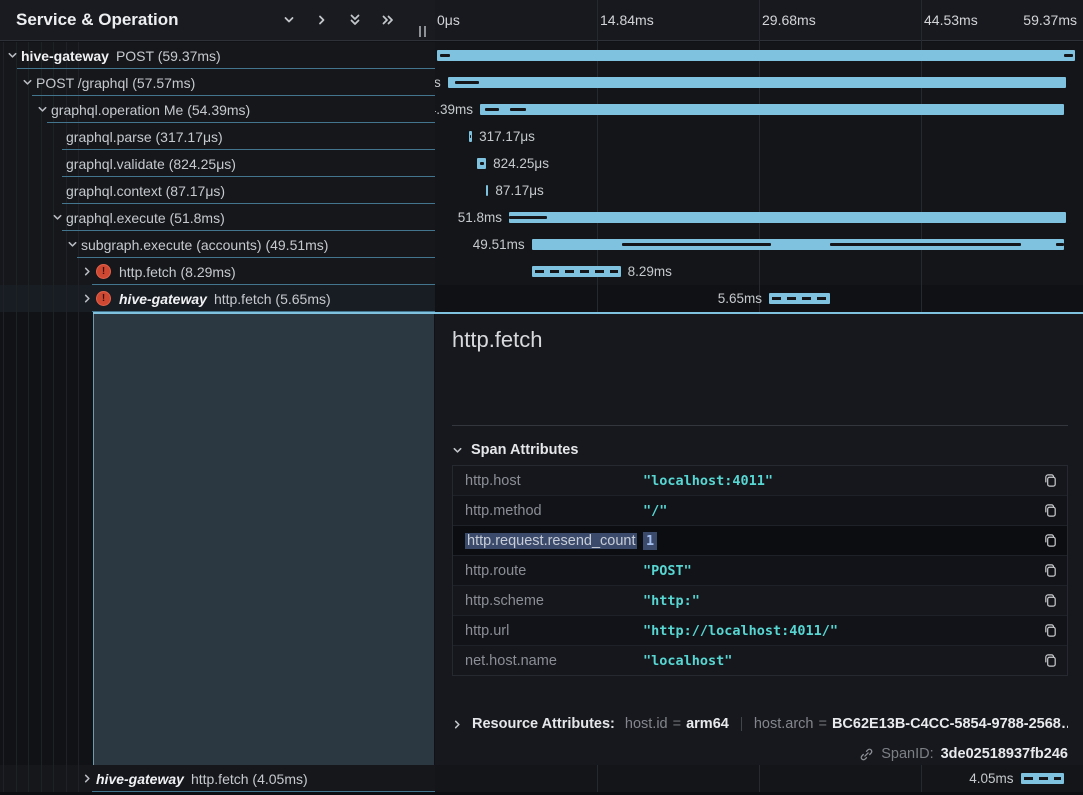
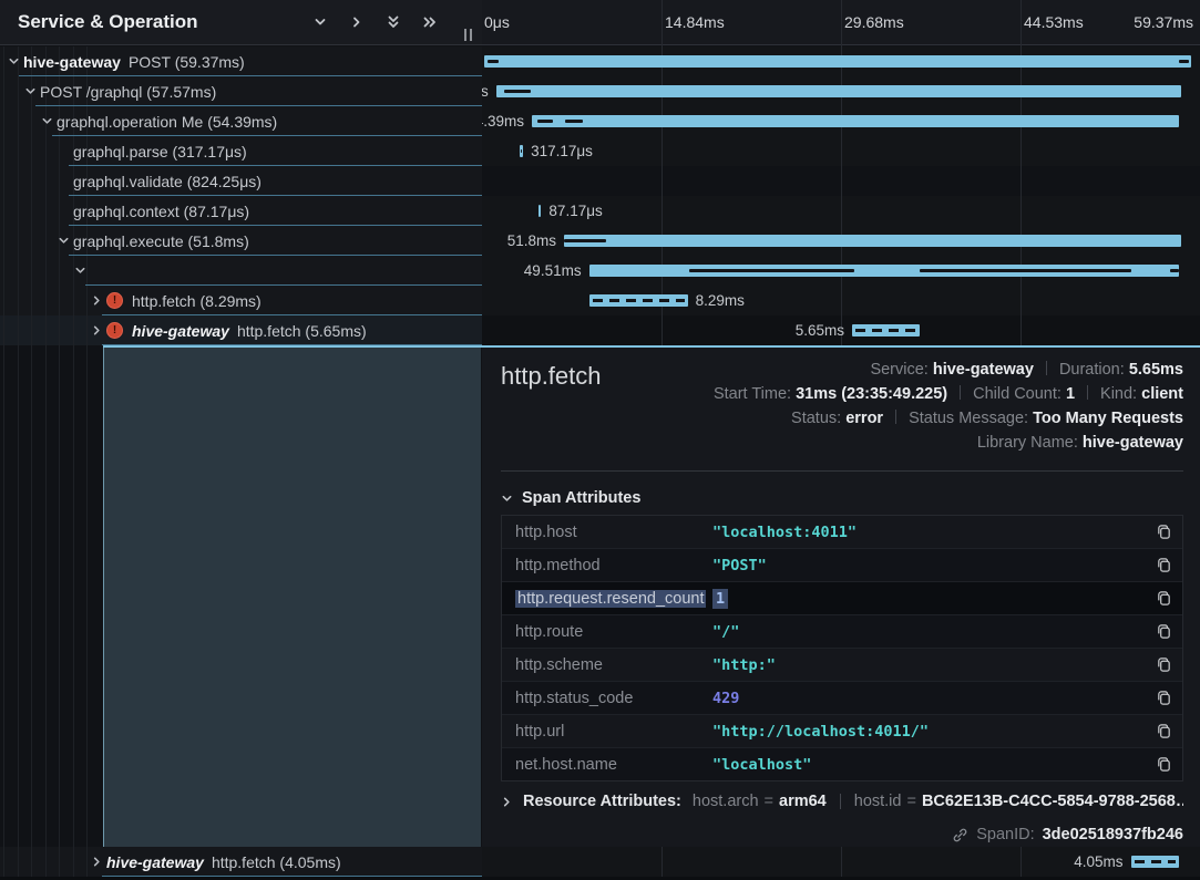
  Service & Operation
  0μs
  14.84ms
  29.68ms
  44.53ms
  59.37ms
  hive-gateway
  POST (59.37ms)
  POST /graphql (57.57ms)
  graphql.operation Me (54.39ms)
  .39ms
  graphql.parse (317.17μs)
  317.17μs
  graphql.validate (824.25μs)
- 824.25μs
  graphql.context (87.17μs)
  87.17μs
  graphql.execute (51.8ms)
  51.8ms
- subgraph.execute (accounts) (49.51ms)
  49.51ms
  !
  http.fetch (8.29ms)
  8.29ms
  !
  hive-gateway
  http.fetch (5.65ms)
  5.65ms
  http.fetch
+ Service: hive-gateway Duration: 5.65ms
+ Start Time: 31ms (23:35:49.225) Child Count: 1 Kind: client
+ Status: error Status Message: Too Many Requests
+ Library Name: hive-gateway
  Span Attributes
  http.host
  "localhost:4011"
  http.method
- "/"
+ "POST"
  http.request.resend_count
  1
  http.route
- "POST"
+ "/"
  http.scheme
  "http:"
+ http.status_code
+ 429
  http.url
  "http://localhost:4011/"
  net.host.name
  "localhost"
  Resource Attributes:
- host.id
+ host.arch
  =
  arm64
- host.arch
+ host.id
  =
  BC62E13B-C4CC-5854-9788-2568
  SpanID:
  3de02518937fb246
  hive-gateway
  http.fetch (4.05ms)
  4.05ms
